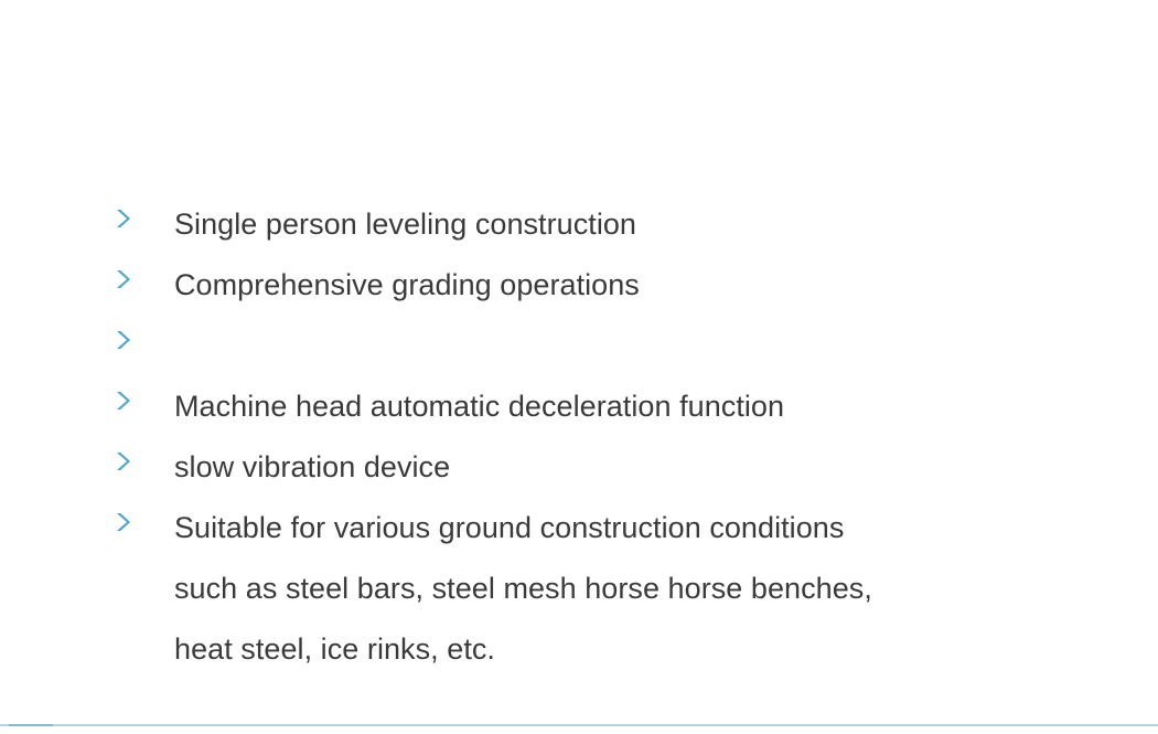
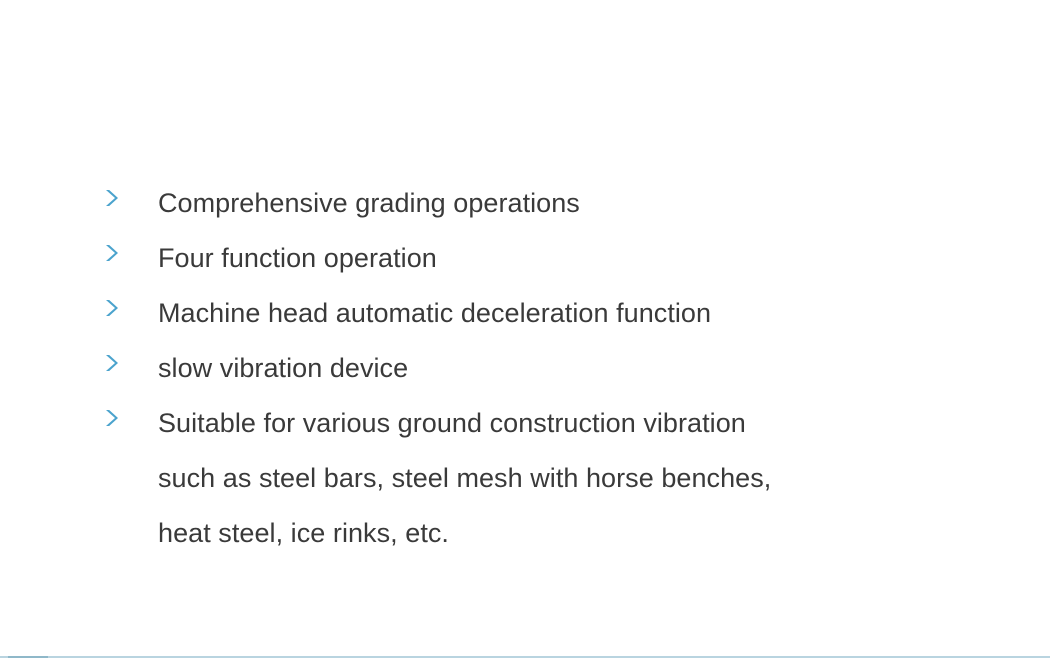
- Single person leveling construction
  Comprehensive grading operations
+ Four function operation
  Machine head automatic deceleration function
  slow vibration device
- Suitable for various ground construction conditions
+ Suitable for various ground construction vibration
- such as steel bars, steel mesh horse horse benches,
+ such as steel bars, steel mesh with horse benches,
  heat steel, ice rinks, etc.
